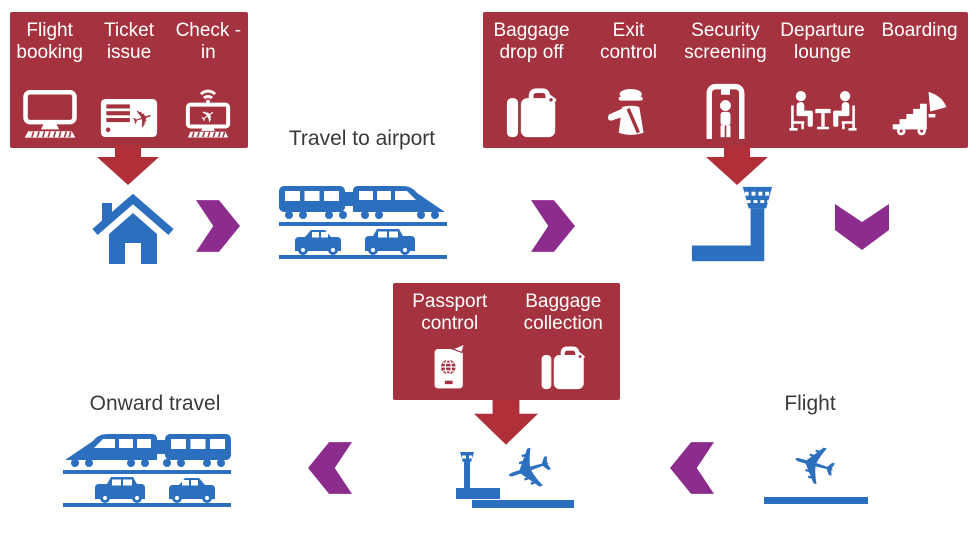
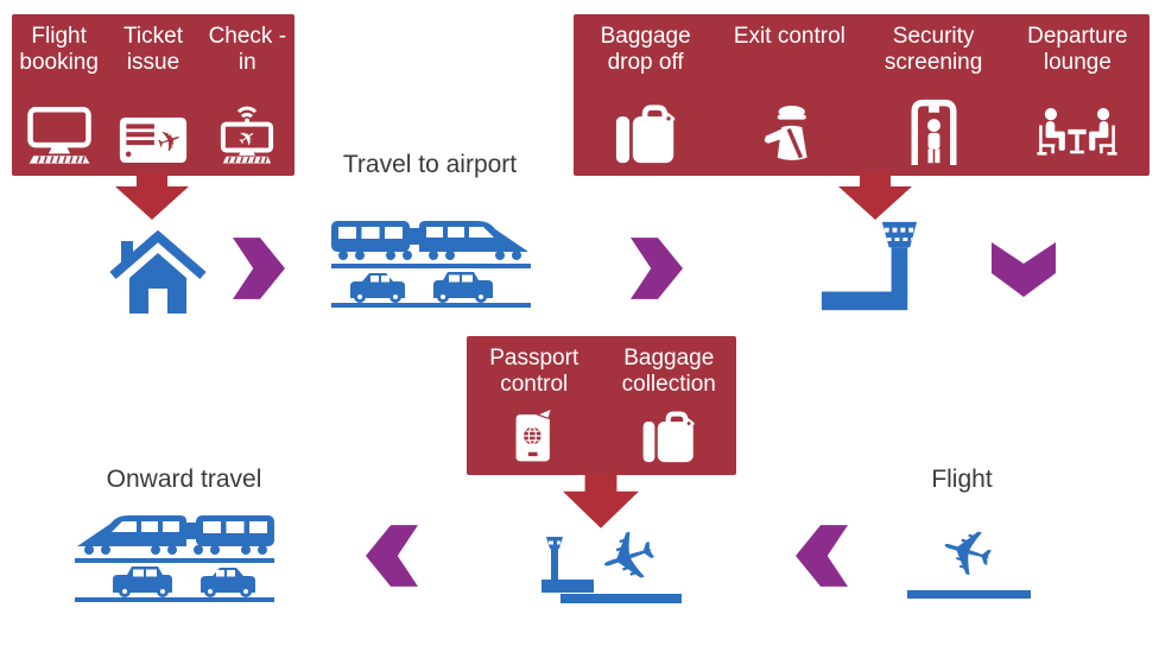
  Flight booking
  Ticket issue
  Check -in
  Baggage drop off
  Exit control
  Security screening
  Departure lounge
- Boarding
  Passport control
  Baggage collection
  Travel to airport
  Onward travel
  Flight
